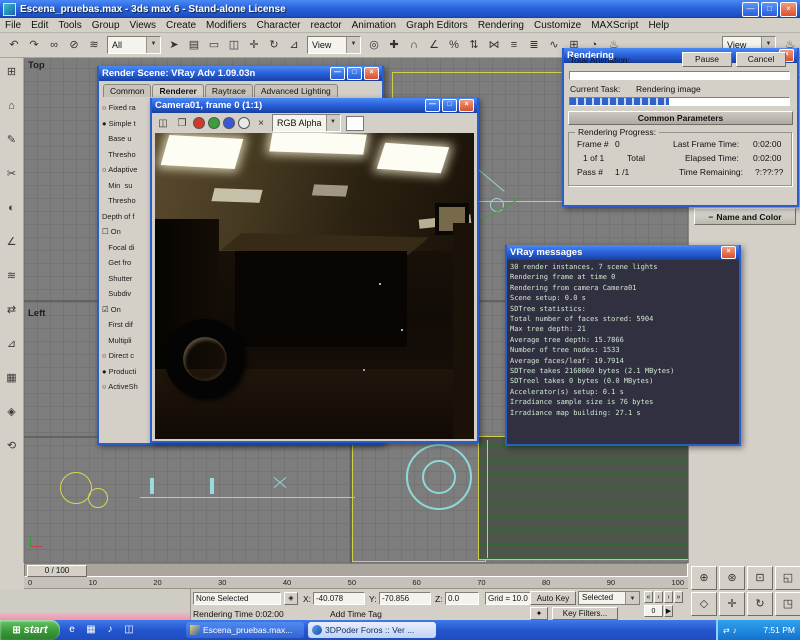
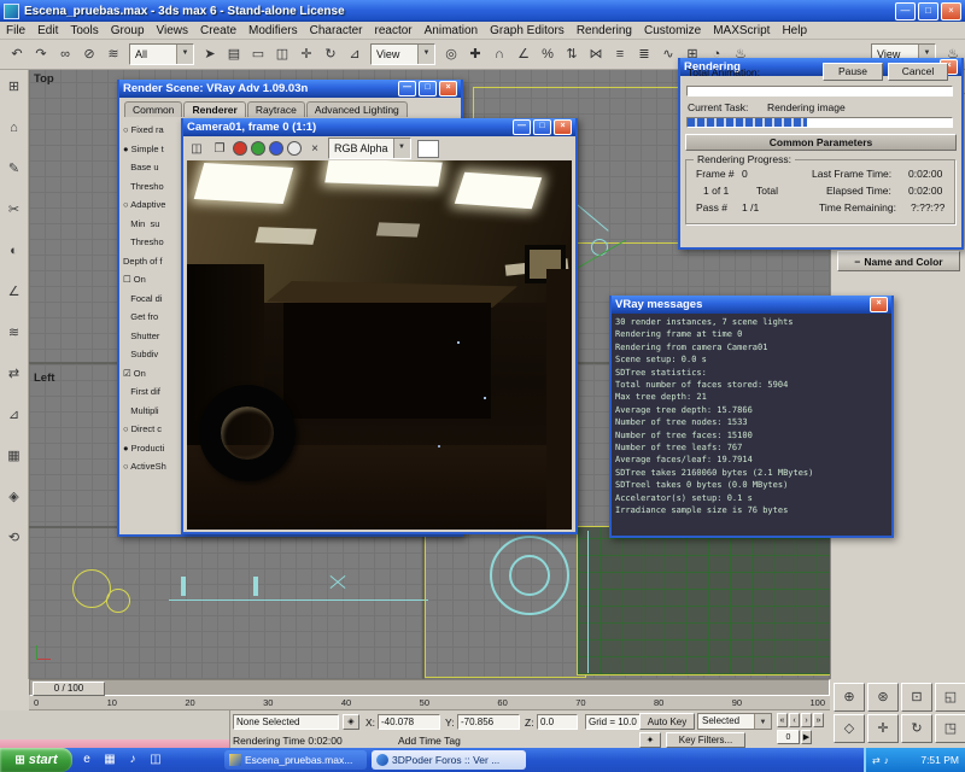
  Escena_pruebas.max - 3ds max 6 - Stand-alone License
  —
  □
  ×
  File
  Edit
  Tools
  Group
  Views
  Create
  Modifiers
  Character
  reactor
  Animation
  Graph Editors
  Rendering
  Customize
  MAXScript
  Help
  ↶
  ↷
  ∞
  ⊘
  ≋
  All
  ➤
  ▤
  ▭
  ◫
  ✛
  ↻
  ⊿
  View
  ◎
  ✚
  ∩
  ∠
  %
  ⇅
  ⋈
  ≡
  ≣
  ∿
  ⊞
  ◔
  ♨
  View
  ♨
  ⊞
  ⌂
  ✎
  ✂
  ◐
  ∠
  ≋
  ⇄
  ⊿
  ▦
  ◈
  ⟲
  Top
  Left
  −
  Name and Color
  Render Scene: VRay Adv 1.09.03n
  Common
  Renderer
  Raytrace
  Advanced Lighting
  ○ Fixed ra
  ● Simple t
  Base u
  Thresho
  ○ Adaptive
  Min su
  Thresho
  Depth of f
  ☐ On
  Focal di
  Get fro
  Shutter
  Subdiv
  ☑ On
  First dif
  Multipli
  ○ Direct c
  ● Producti
  ○ ActiveSh
  Camera01, frame 0 (1:1)
  ◫
  ❐
  ×
  RGB Alpha
  Rendering
  Total Animation:
  Pause
  Cancel
  Current Task:
  Rendering image
  Common Parameters
  Rendering Progress:
  Frame #
  0
  Last Frame Time:
  0:02:00
  1 of 1
  Total
  Elapsed Time:
  0:02:00
  Pass #
  1 /1
  Time Remaining:
  ?:??:??
  VRay messages
  30 render instances, 7 scene lights
  Rendering frame at time 0
  Rendering from camera Camera01
  Scene setup: 0.0 s
  SDTree statistics:
  Total number of faces stored: 5904
  Max tree depth: 21
  Average tree depth: 15.7866
  Number of tree nodes: 1533
+ Number of tree faces: 15100
+ Number of tree leafs: 767
  Average faces/leaf: 19.7914
  SDTree takes 2160060 bytes (2.1 MBytes)
  SDTreel takes 0 bytes (0.0 MBytes)
  Accelerator(s) setup: 0.1 s
  Irradiance sample size is 76 bytes
- Irradiance map building: 27.1 s
  0 / 100
  0
  10
  20
  30
  40
  50
  60
  70
  80
  90
  100
  None Selected
  X:
  -40.078
  Y:
  -70.856
  Z:
  0.0
  Grid = 10.0
  Auto Key
  Selected
  Rendering Time 0:02:00
  Add Time Tag
  ✦
  Key Filters...
  ⊕
  ⊛
  ⊡
  ◱
  ◇
  ✛
  ↻
  ◳
  ⊞
  start
  e
  ▦
  ♪
  ◫
  Escena_pruebas.max...
  3DPoder Foros :: Ver ...
  ⇄
  ♪
  7:51 PM
